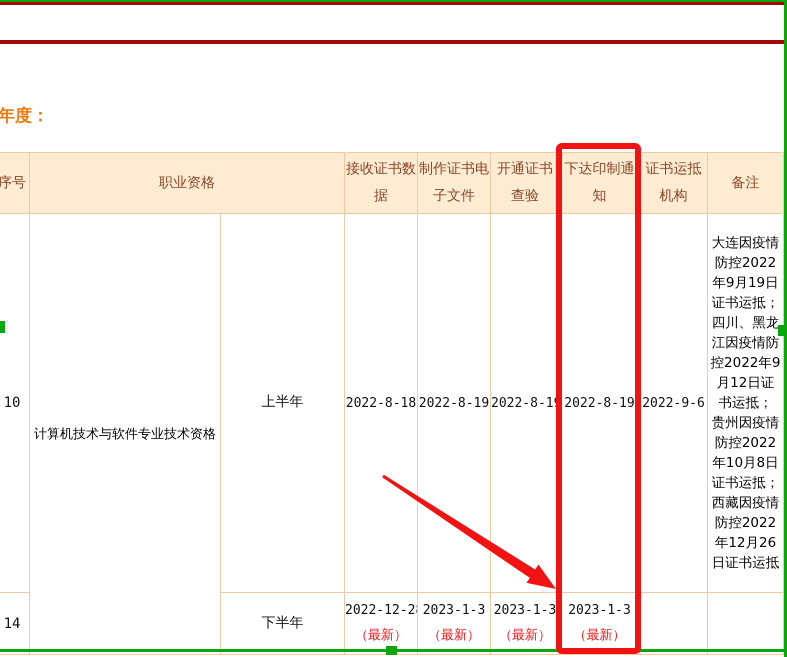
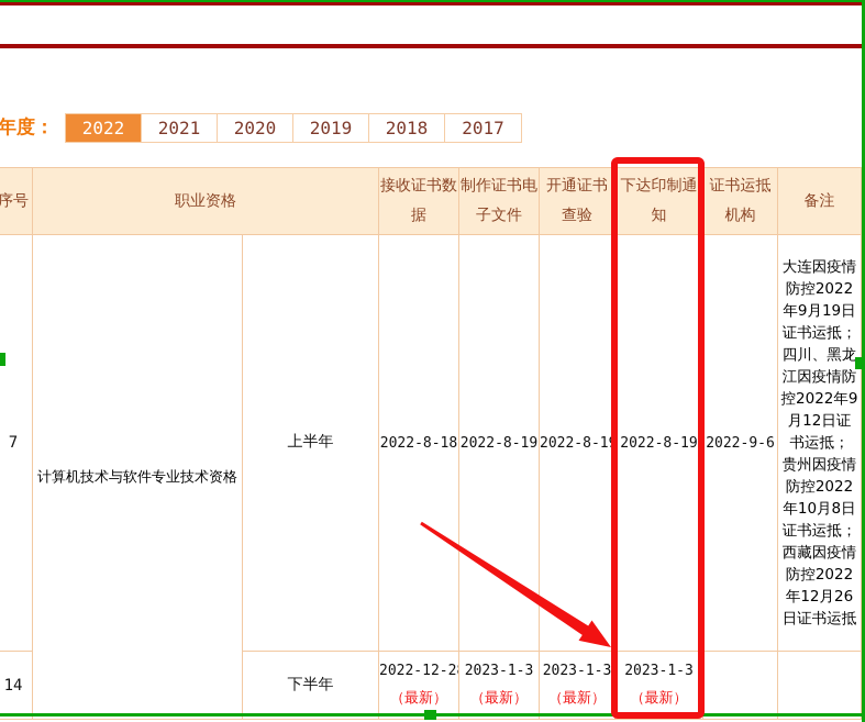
  年度：
+ 2022
+ 2021
+ 2020
+ 2019
+ 2018
+ 2017
  序号	职业资格	接收证书数据	制作证书电子文件	开通证书查验	下达印制通知	证书运抵机构	备注
- 10	计算机技术与软件专业技术资格	上半年	2022-8-18	2022-8-19	2022-8-19	2022-8-19	2022-9-6	大连因疫情防控2022年9月19日证书运抵； 四川、黑龙江因疫情防控2022年9月12日证书运抵； 贵州因疫情防控2022年10月8日证书运抵； 西藏因疫情防控2022年12月26日证书运抵
+ 7	计算机技术与软件专业技术资格	上半年	2022-8-18	2022-8-19	2022-8-19	2022-8-19	2022-9-6	大连因疫情防控2022年9月19日证书运抵； 四川、黑龙江因疫情防控2022年9月12日证书运抵； 贵州因疫情防控2022年10月8日证书运抵； 西藏因疫情防控2022年12月26日证书运抵
  14	下半年	2022-12-2 （最新）	2023-1-3 （最新）	2023-1-3 （最新）	2023-1-3 （最新）
